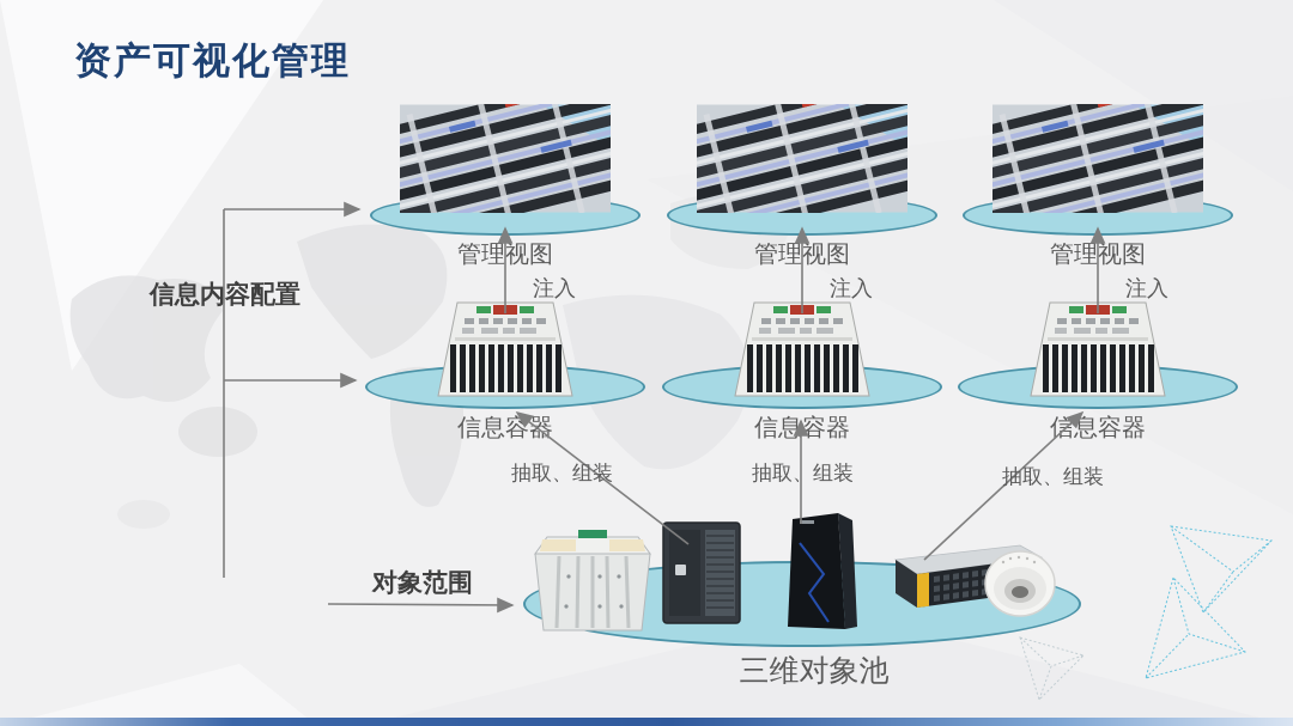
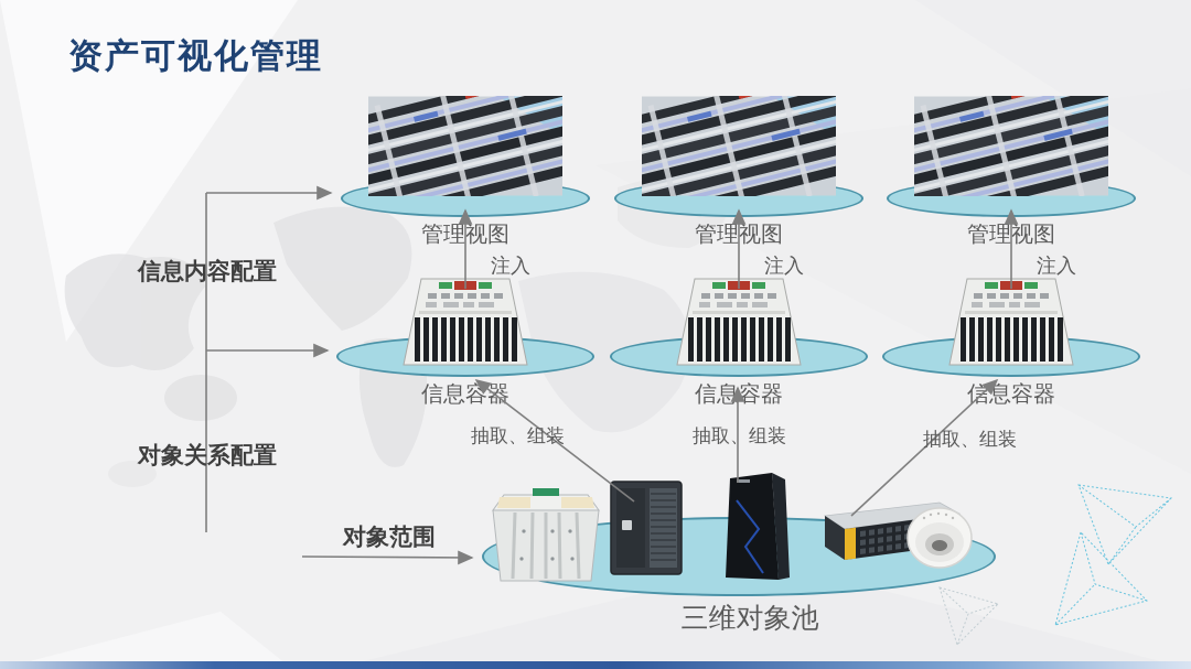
  资产可视化管理
  信息内容配置
+ 对象关系配置
  对象范围
  抽取、组装
  抽取、组装
  抽取、组装
  管理视图
  注入
  信息容器
  管理视图
  注入
  信息容器
  管理视图
  注入
  信息容器
  三维对象池
